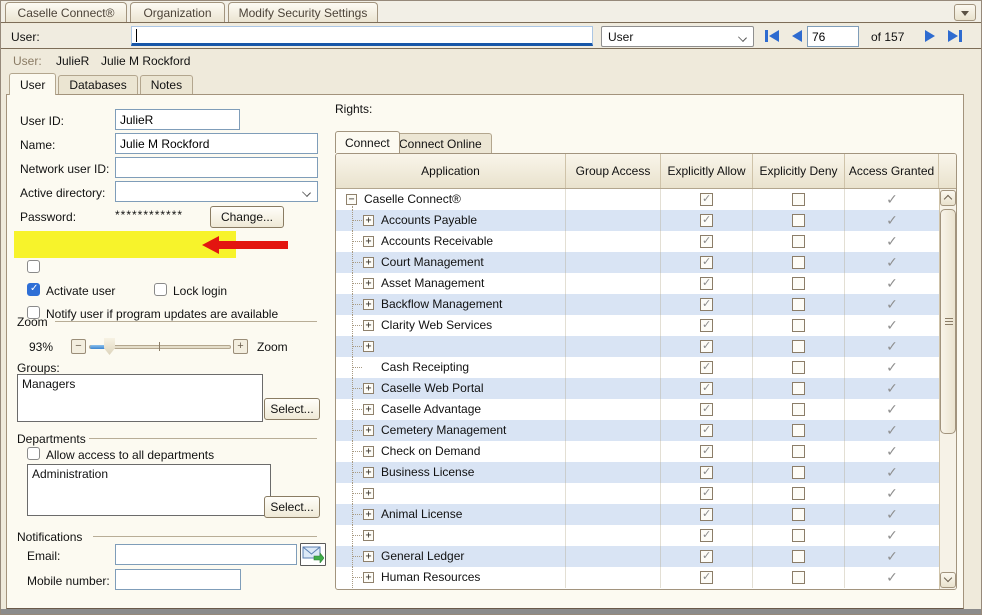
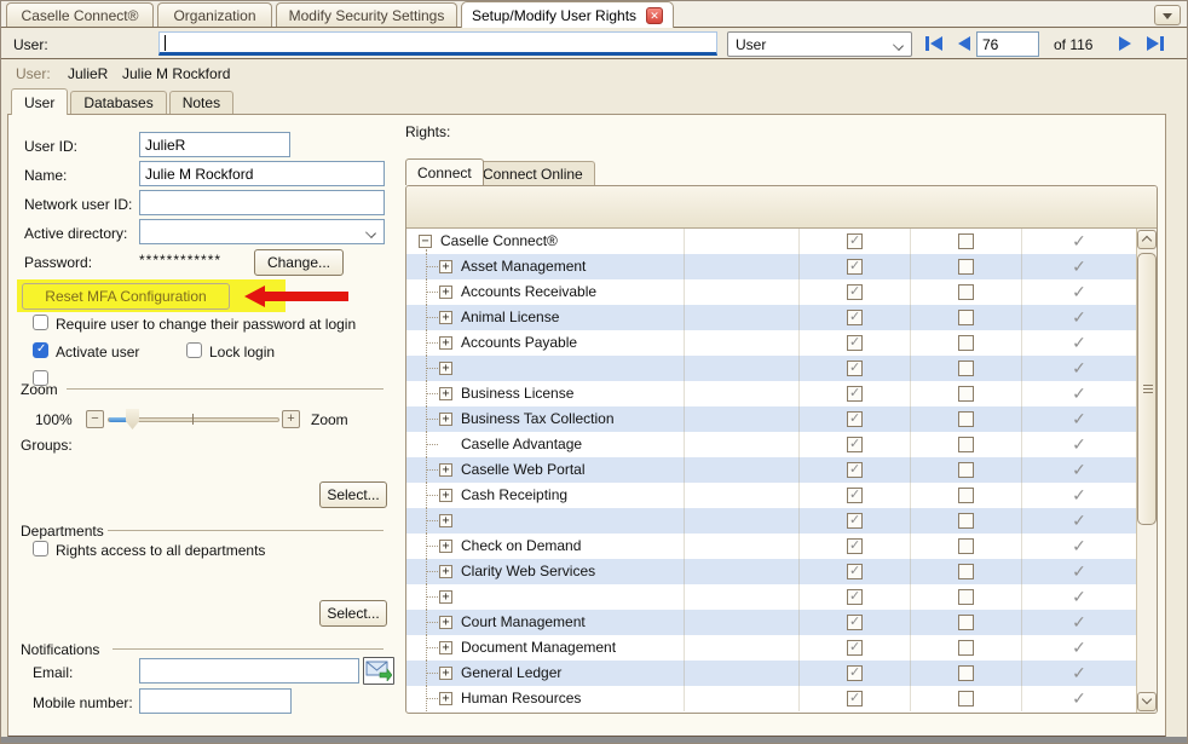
  Caselle Connect®
  Organization
  Modify Security Settings
+ Setup/Modify User Rights
+ ✕
  User:
  User
  76
- of 157
+ of 116
  User:
  JulieR
  Julie M Rockford
  User
  Databases
  Notes
  User ID:
  JulieR
  Name:
  Julie M Rockford
  Network user ID:
  Active directory:
  Password:
  ************
  Change...
+ Reset MFA Configuration
+ Require user to change their password at login
  Activate user
  Lock login
- Notify user if program updates are available
  Zoom
- 93%
+ 100%
  −
  +
  Zoom
  Groups:
- Managers
  Select...
  Departments
- Allow access to all departments
+ Rights access to all departments
- Administration
  Select...
  Notifications
  Email:
  Mobile number:
  Rights:
  Connect
  Connect Online
- Application
- Group Access
- Explicitly Allow
- Explicitly Deny
- Access Granted
  −
  Caselle Connect®
  ✓
  +
- Accounts Payable
+ Asset Management
  ✓
  +
  Accounts Receivable
  ✓
  +
- Court Management
+ Animal License
  ✓
  +
- Asset Management
+ Accounts Payable
  ✓
  +
- Backflow Management
  ✓
  +
- Clarity Web Services
+ Business License
  ✓
  +
+ Business Tax Collection
  ✓
- Cash Receipting
+ Caselle Advantage
  ✓
  +
  Caselle Web Portal
  ✓
  +
- Caselle Advantage
+ Cash Receipting
  ✓
  +
- Cemetery Management
  ✓
  +
  Check on Demand
  ✓
  +
- Business License
+ Clarity Web Services
  ✓
  +
  ✓
  +
- Animal License
+ Court Management
  ✓
  +
+ Document Management
  ✓
  +
  General Ledger
  ✓
  +
  Human Resources
  ✓
